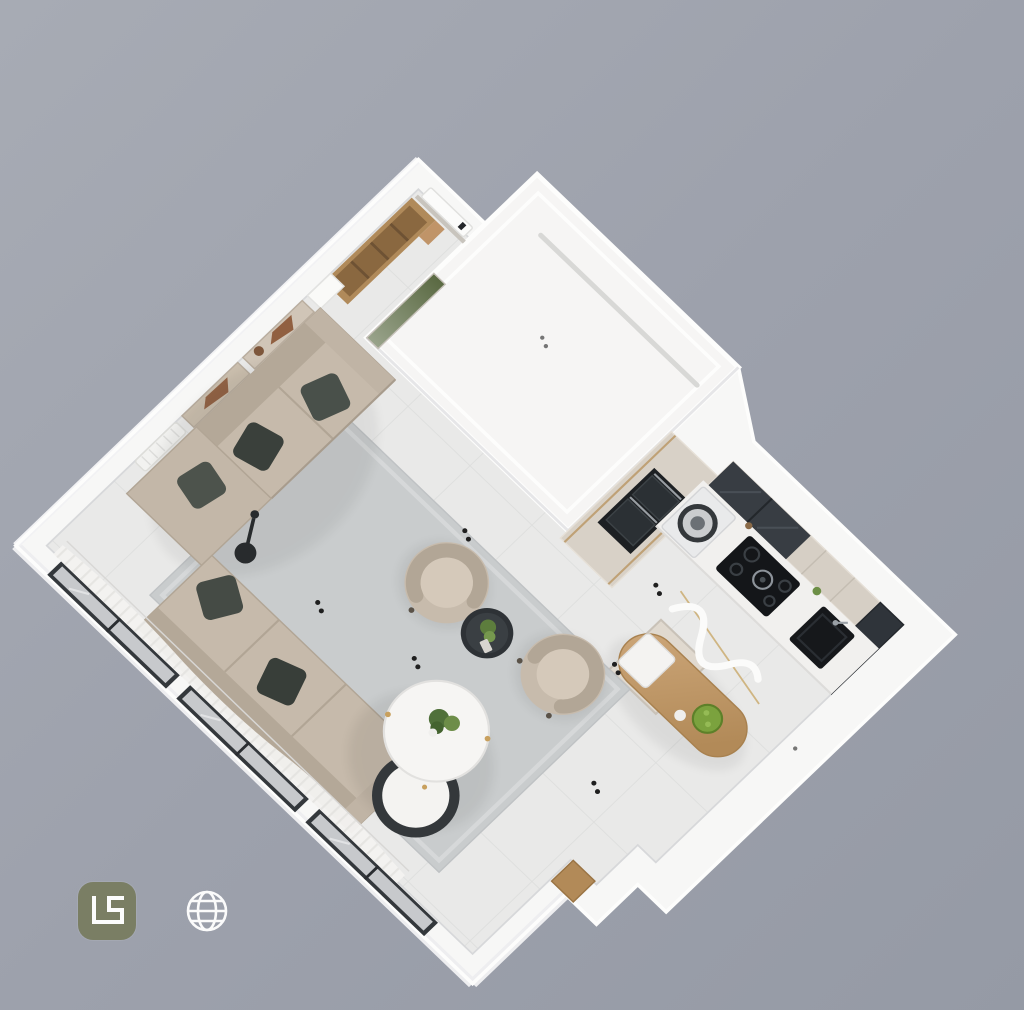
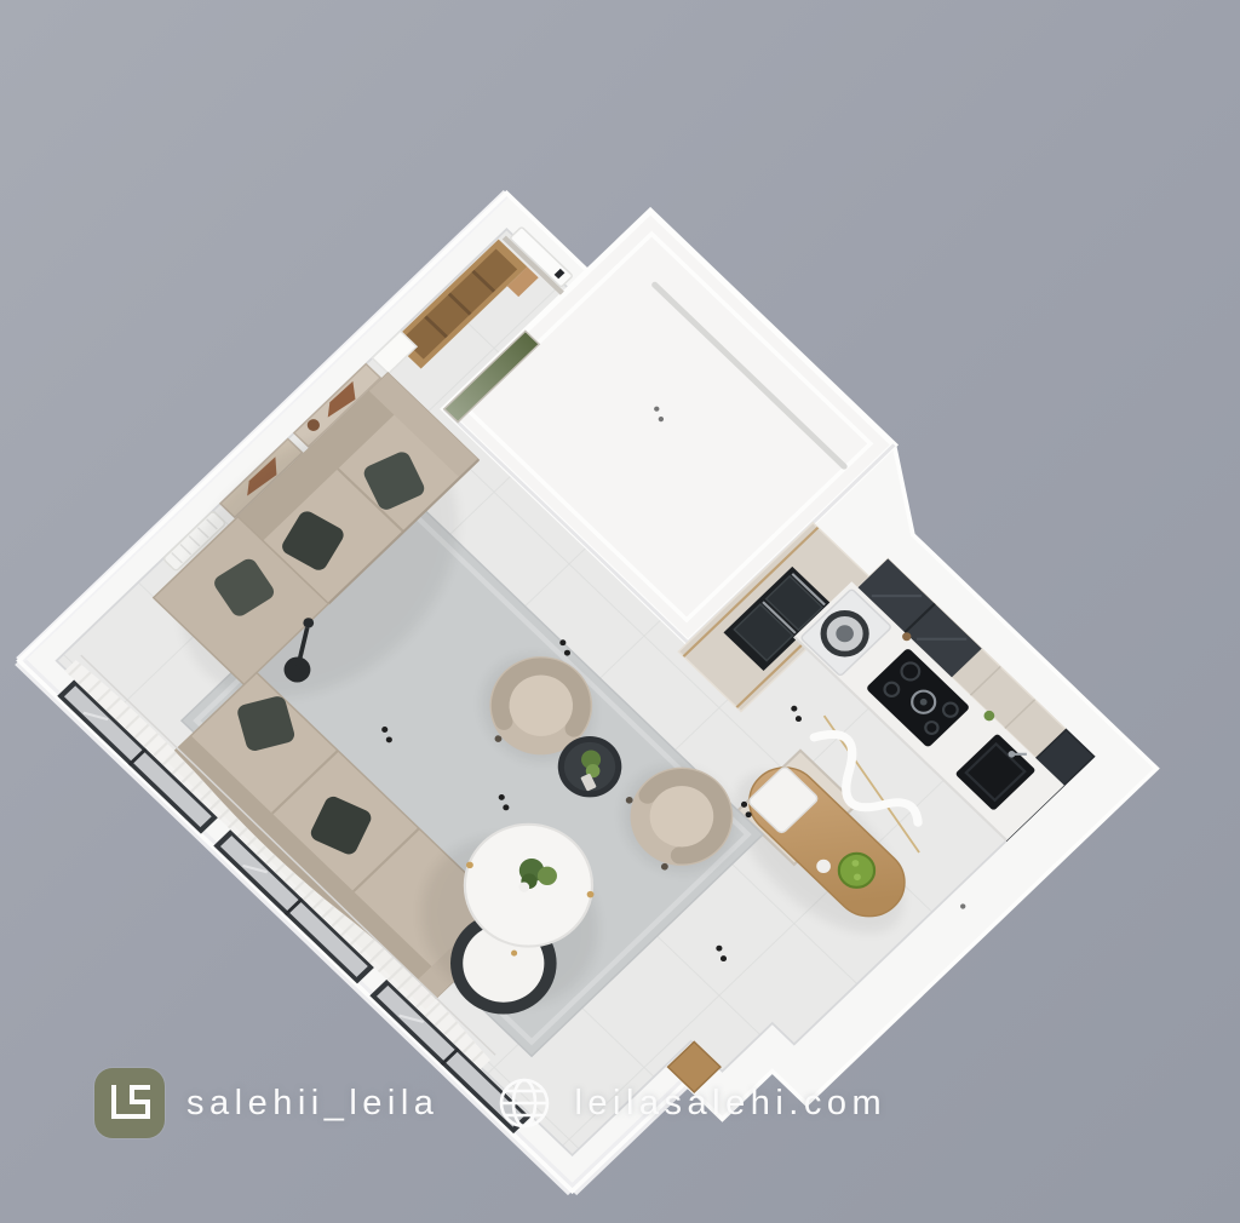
+ salehii_leila
+ leilasalehi.com
